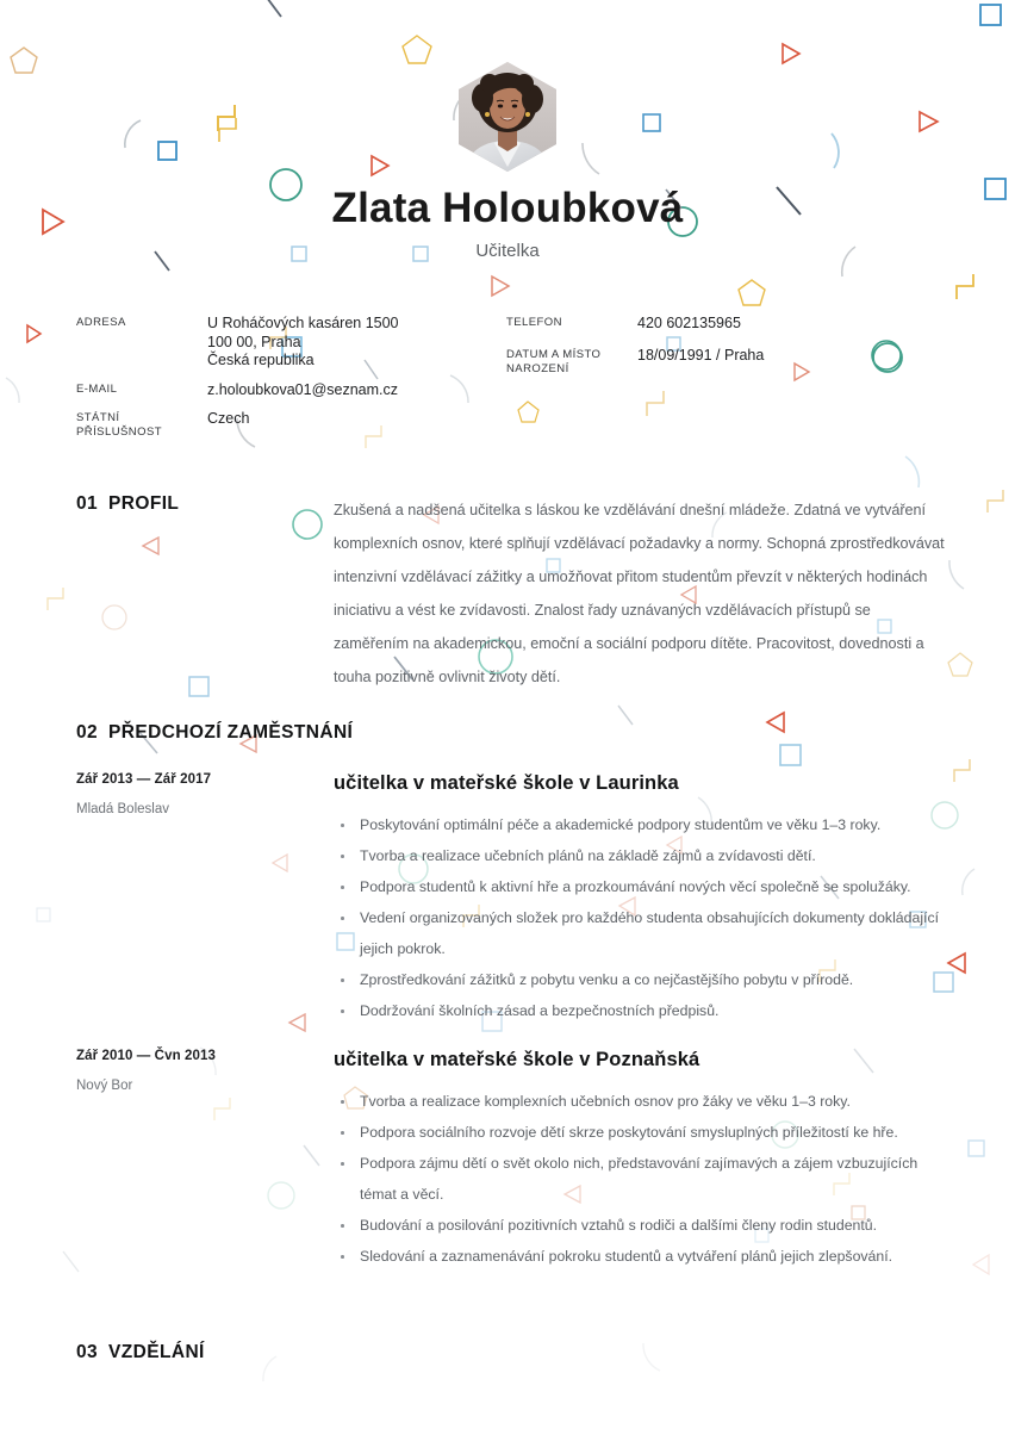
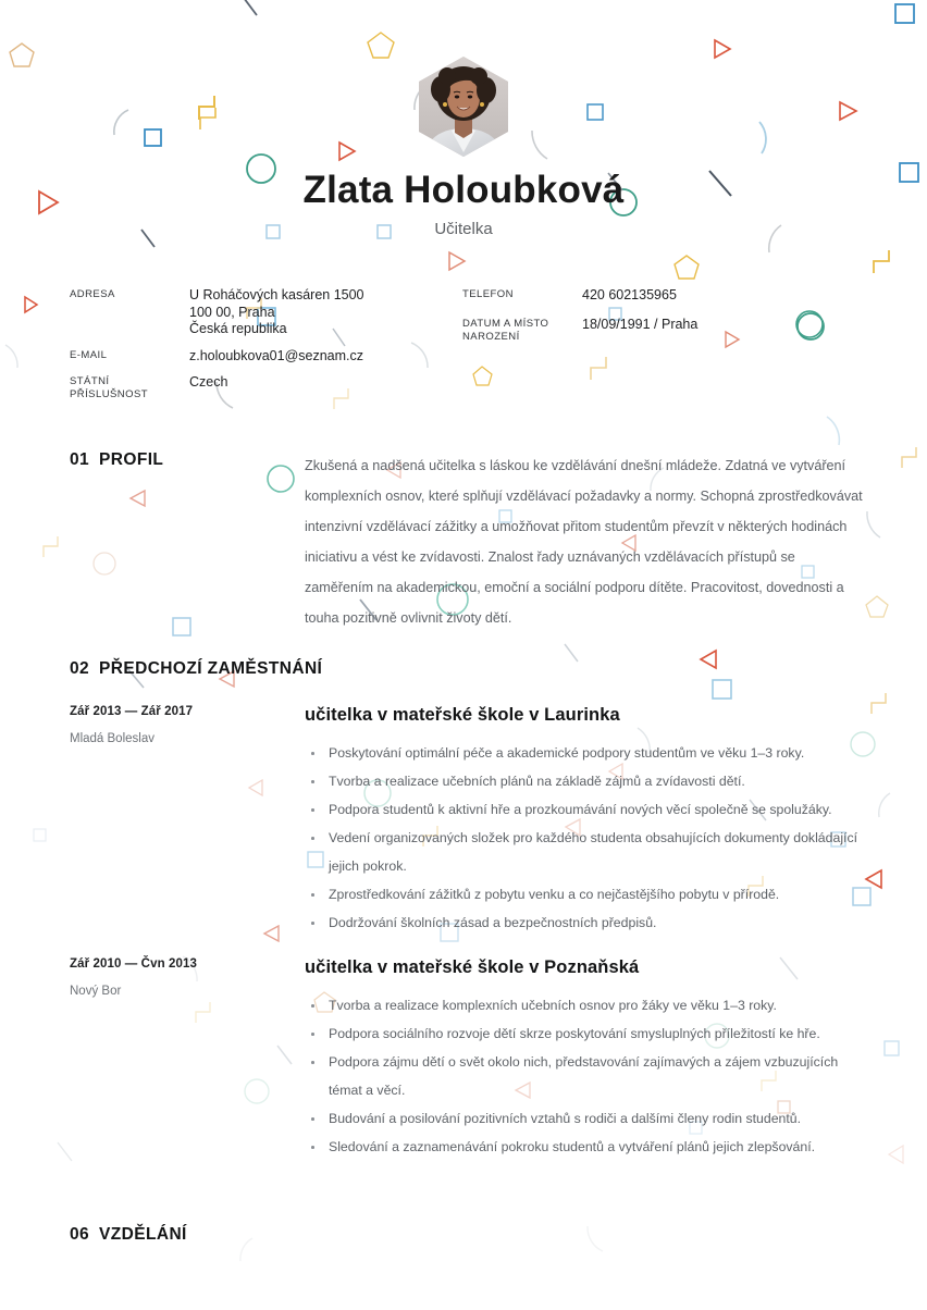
  Zlata Holoubková
  Učitelka
  ADRESA
  U Roháčových kasáren 1500
  100 00, Praha
  Česká republika
  E-MAIL
  z.holoubkova01@seznam.cz
  STÁTNÍ
  PŘÍSLUŠNOST
  Czech
  TELEFON
  420 602135965
  DATUM A MÍSTO
  NAROZENÍ
  18/09/1991 / Praha
  01 PROFIL
  Zkušená a nadšená učitelka s láskou ke vzdělávání dnešní mládeže. Zdatná ve vytváření komplexních osnov, které splňují vzdělávací požadavky a normy. Schopná zprostředkovávat intenzivní vzdělávací zážitky a umožňovat přitom studentům převzít v některých hodinách iniciativu a vést ke zvídavosti. Znalost řady uznávaných vzdělávacích přístupů se zaměřením na akademickou, emoční a sociální podporu dítěte. Pracovitost, dovednosti a touha pozitivně ovlivnit životy dětí.
  02 PŘEDCHOZÍ ZAMĚSTNÁNÍ
  Zář 2013 — Zář 2017
  Mladá Boleslav
  učitelka v mateřské škole v Laurinka
  Poskytování optimální péče a akademické podpory studentům ve věku 1–3 roky.
  Tvorba a realizace učebních plánů na základě zájmů a zvídavosti dětí.
  Podpora studentů k aktivní hře a prozkoumávání nových věcí společně se spolužáky.
  Vedení organizovaných složek pro každého studenta obsahujících dokumenty dokládající jejich pokrok.
  Zprostředkování zážitků z pobytu venku a co nejčastějšího pobytu v přírodě.
  Dodržování školních zásad a bezpečnostních předpisů.
  Zář 2010 — Čvn 2013
  Nový Bor
  učitelka v mateřské škole v Poznaňská
  Tvorba a realizace komplexních učebních osnov pro žáky ve věku 1–3 roky.
  Podpora sociálního rozvoje dětí skrze poskytování smysluplných příležitostí ke hře.
  Podpora zájmu dětí o svět okolo nich, představování zajímavých a zájem vzbuzujících témat a věcí.
  Budování a posilování pozitivních vztahů s rodiči a dalšími členy rodin studentů.
  Sledování a zaznamenávání pokroku studentů a vytváření plánů jejich zlepšování.
- 03 VZDĚLÁNÍ
+ 06 VZDĚLÁNÍ
